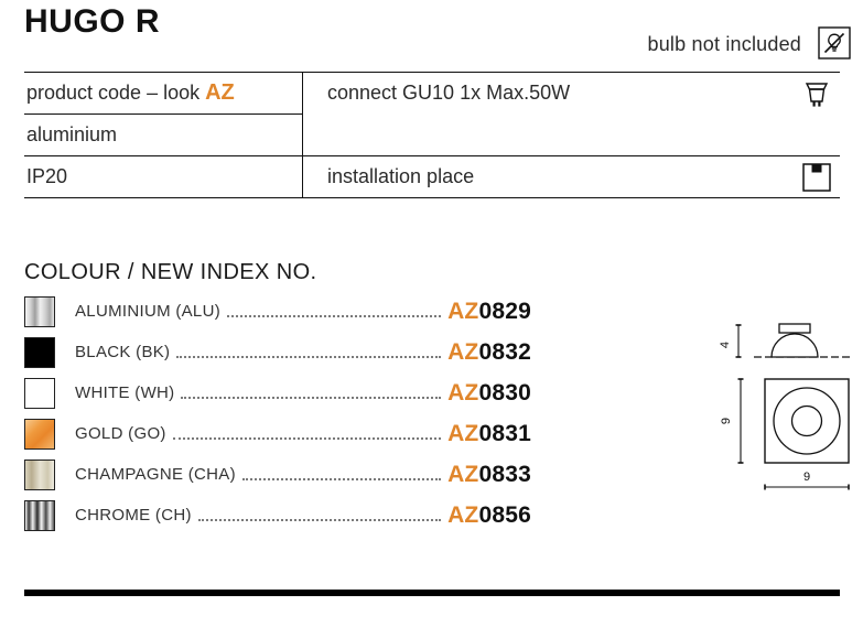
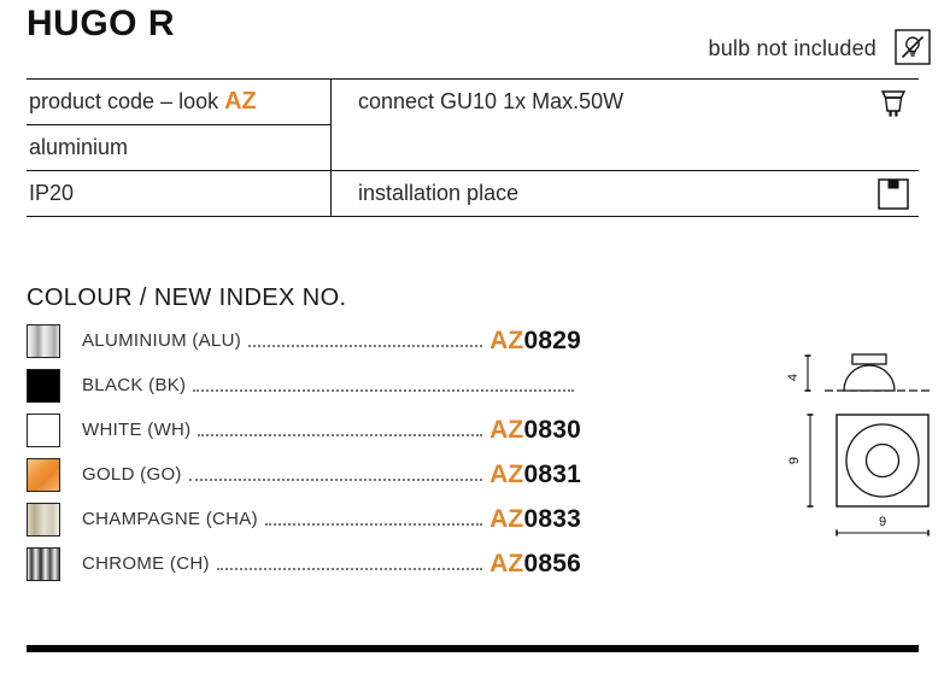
  HUGO R
  bulb not included
  product code – look AZ
  aluminium
  connect GU10 1x Max.50W
  IP20
  installation place
  COLOUR / NEW INDEX NO.
  ALUMINIUM (ALU)
  AZ0829
  BLACK (BK)
- AZ0832
  WHITE (WH)
  AZ0830
  GOLD (GO)
  AZ0831
  CHAMPAGNE (CHA)
  AZ0833
  CHROME (CH)
  AZ0856
  9
